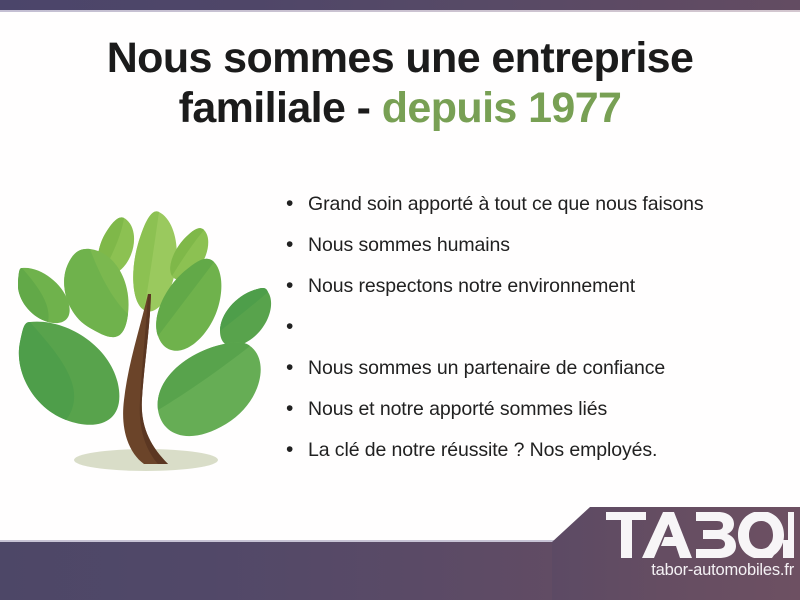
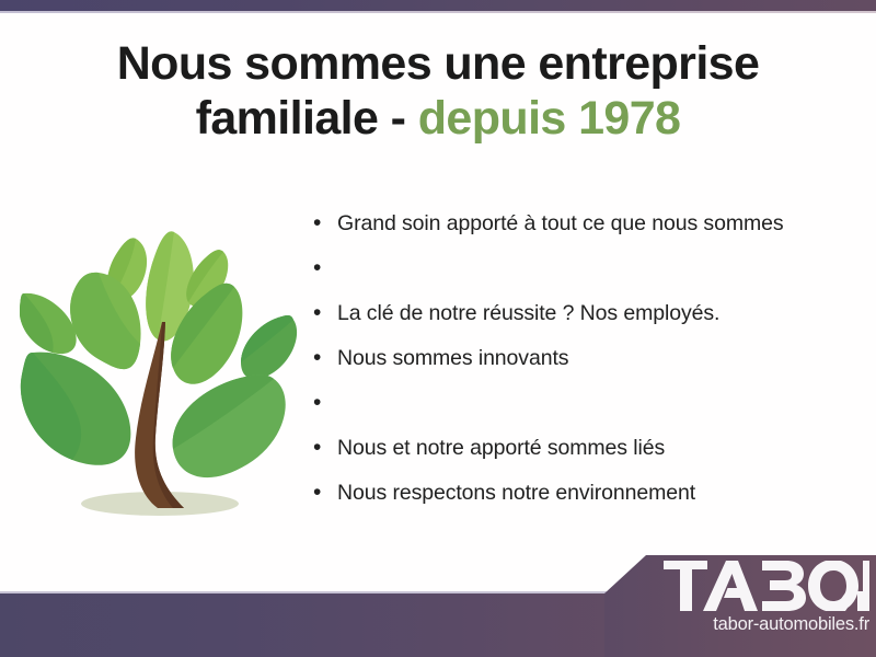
  Nous sommes une entreprise
- familiale - depuis 1977
+ familiale - depuis 1978
  •
- Grand soin apporté à tout ce que nous faisons
+ Grand soin apporté à tout ce que nous sommes
  •
- Nous sommes humains
  •
- Nous respectons notre environnement
+ La clé de notre réussite ? Nos employés.
  •
+ Nous sommes innovants
  •
- Nous sommes un partenaire de confiance
  •
  Nous et notre apporté sommes liés
  •
- La clé de notre réussite ? Nos employés.
+ Nous respectons notre environnement
  tabor-automobiles.fr
